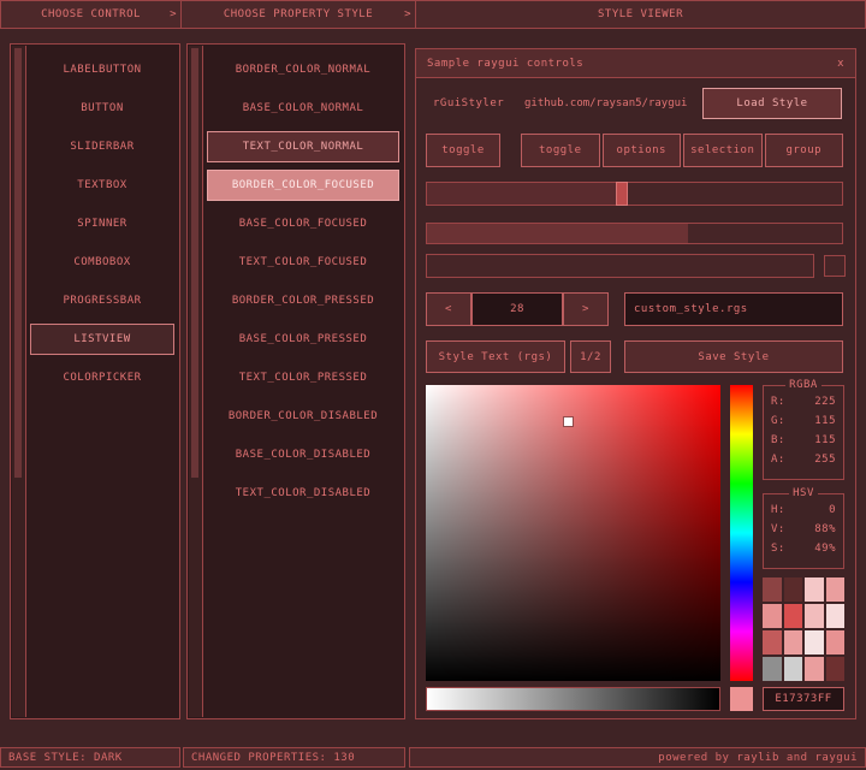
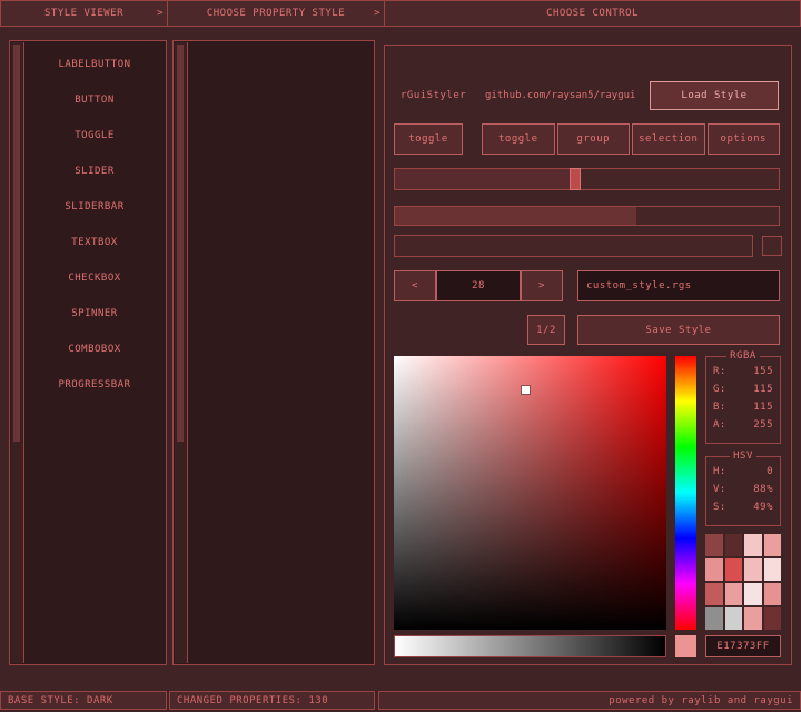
- CHOOSE CONTROL
+ STYLE VIEWER
  >
  CHOOSE PROPERTY STYLE
  >
- STYLE VIEWER
+ CHOOSE CONTROL
  LABELBUTTON
  BUTTON
+ TOGGLE
+ SLIDER
  SLIDERBAR
  TEXTBOX
+ CHECKBOX
  SPINNER
  COMBOBOX
  PROGRESSBAR
- LISTVIEW
- COLORPICKER
- BORDER_COLOR_NORMAL
- BASE_COLOR_NORMAL
- TEXT_COLOR_NORMAL
- BORDER_COLOR_FOCUSED
- BASE_COLOR_FOCUSED
- TEXT_COLOR_FOCUSED
- BORDER_COLOR_PRESSED
- BASE_COLOR_PRESSED
- TEXT_COLOR_PRESSED
- BORDER_COLOR_DISABLED
- BASE_COLOR_DISABLED
- TEXT_COLOR_DISABLED
- Sample raygui controls
- x
  rGuiStyler
  github.com/raysan5/raygui
  Load Style
  toggle
  toggle
- options
+ group
  selection
- group
+ options
  <
  28
  >
  custom_style.rgs
- Style Text (rgs)
  1/2
  Save Style
  RGBA
  R:
- 225
+ 155
  G:
  115
  B:
  115
  A:
  255
  HSV
  H:
  0
  V:
  88%
  S:
  49%
  E17373FF
  BASE STYLE: DARK
  CHANGED PROPERTIES: 130
  powered by raylib and raygui
